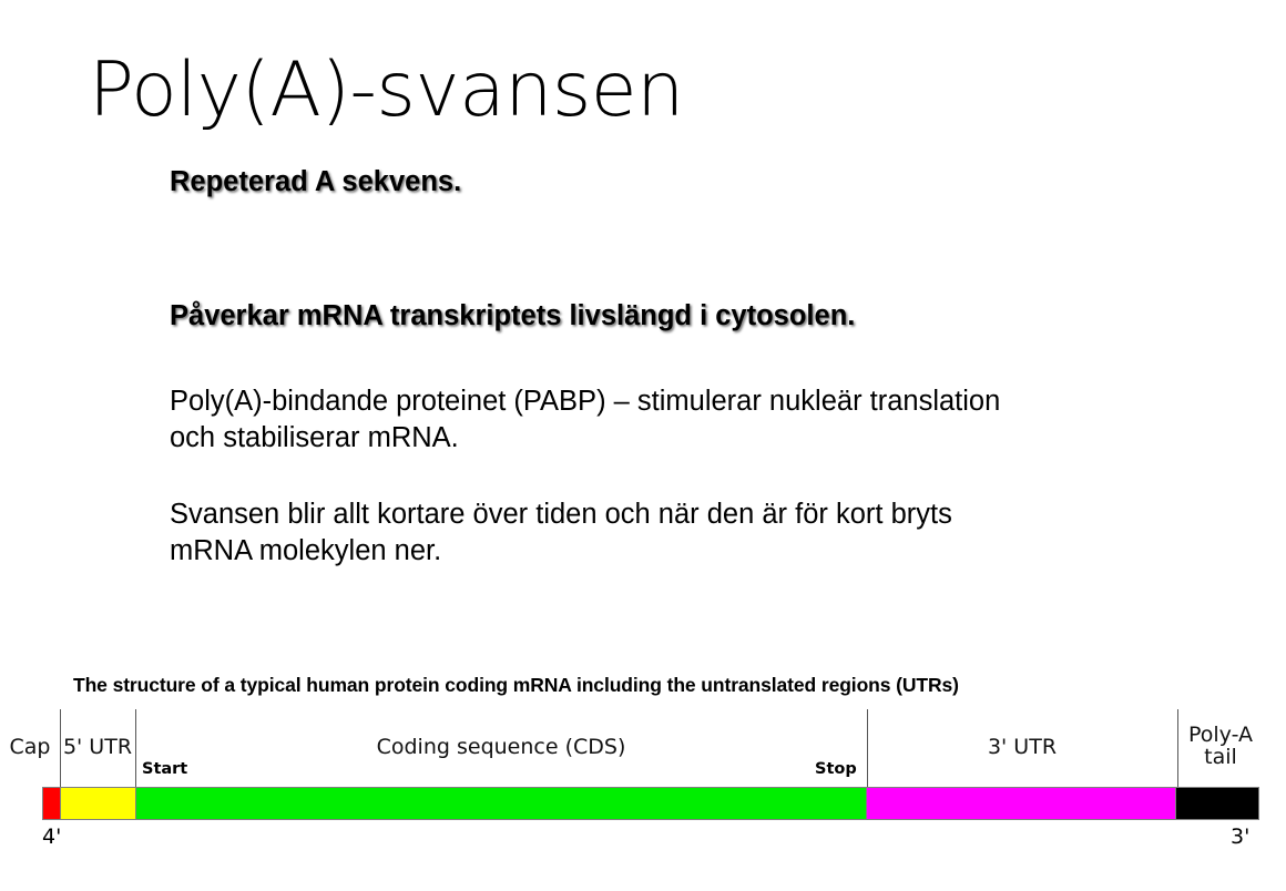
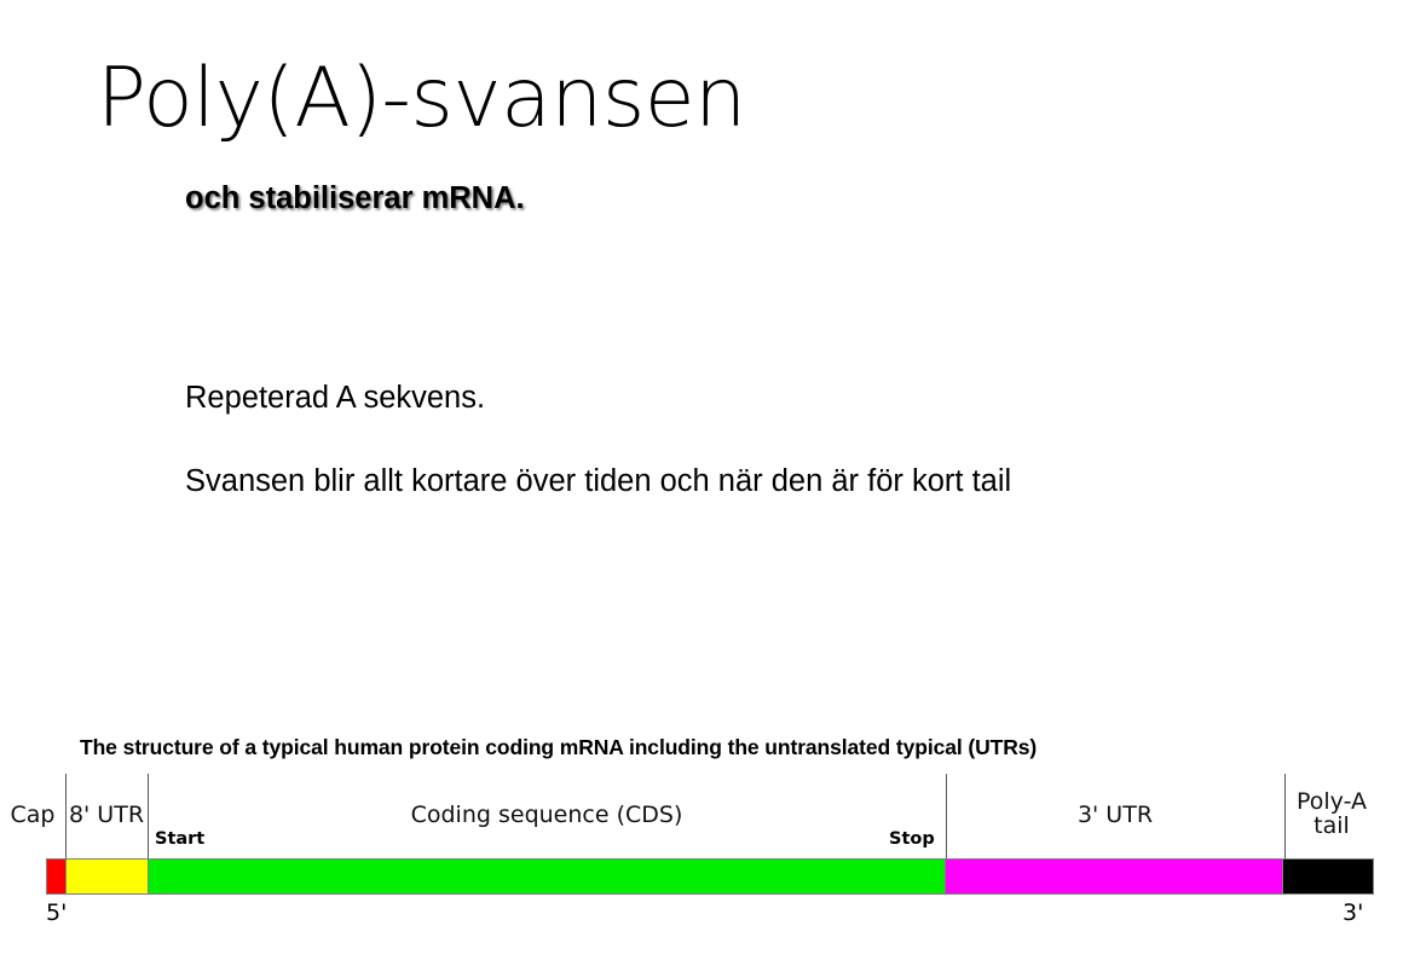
  Poly(A)-svansen
- Repeterad A sekvens.
+ och stabiliserar mRNA.
- Påverkar mRNA transkriptets livslängd i cytosolen.
- Poly(A)-bindande proteinet (PABP) – stimulerar nukleär translation
- och stabiliserar mRNA.
+ Repeterad A sekvens.
- Svansen blir allt kortare över tiden och när den är för kort bryts
+ Svansen blir allt kortare över tiden och när den är för kort tail
- mRNA molekylen ner.
- The structure of a typical human protein coding mRNA including the untranslated regions (UTRs)
+ The structure of a typical human protein coding mRNA including the untranslated typical (UTRs)
  Cap
- 5' UTR
+ 8' UTR
  Coding sequence (CDS)
  3' UTR
  Poly-A tail
  Start
  Stop
- 4'
+ 5'
  3'
